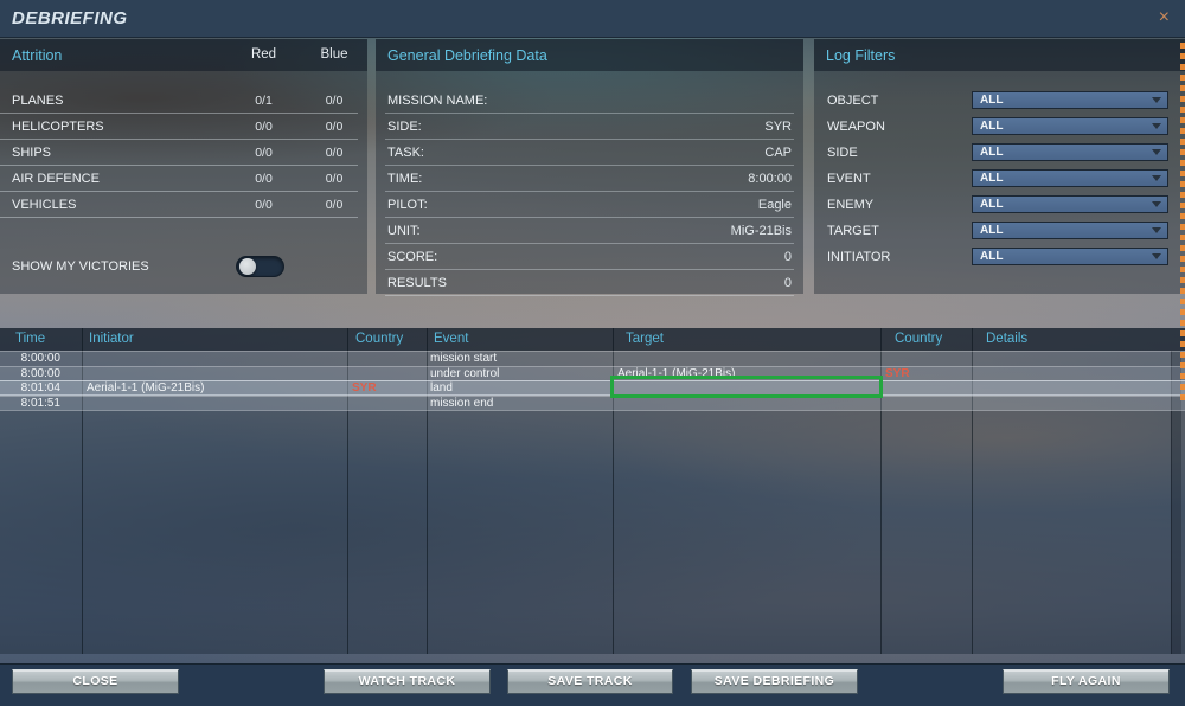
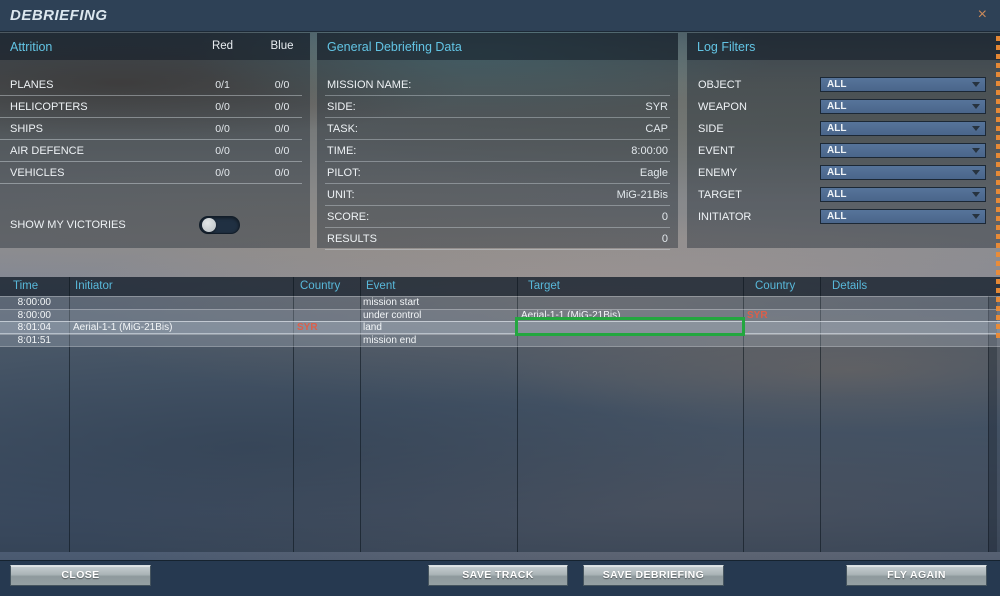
  DEBRIEFING
  ×
  Attrition
  Red
  Blue
  PLANES
  0/1
  0/0
  HELICOPTERS
  0/0
  0/0
  SHIPS
  0/0
  0/0
  AIR DEFENCE
  0/0
  0/0
  VEHICLES
  0/0
  0/0
  SHOW MY VICTORIES
  General Debriefing Data
  MISSION NAME:
  SIDE:
  SYR
  TASK:
  CAP
  TIME:
  8:00:00
  PILOT:
  Eagle
  UNIT:
  MiG-21Bis
  SCORE:
  0
  RESULTS
  0
  Log Filters
  OBJECT
  ALL
  WEAPON
  ALL
  SIDE
  ALL
  EVENT
  ALL
  ENEMY
  ALL
  TARGET
  ALL
  INITIATOR
  ALL
  Time
  Initiator
  Country
  Event
  Target
  Country
  Details
  8:00:00
  mission start
  8:00:00
  under control
  Aerial-1-1 (MiG-21Bis)
  SYR
  8:01:04
  Aerial-1-1 (MiG-21Bis)
  SYR
  land
  8:01:51
  mission end
  CLOSE
- WATCH TRACK
  SAVE TRACK
  SAVE DEBRIEFING
  FLY AGAIN
